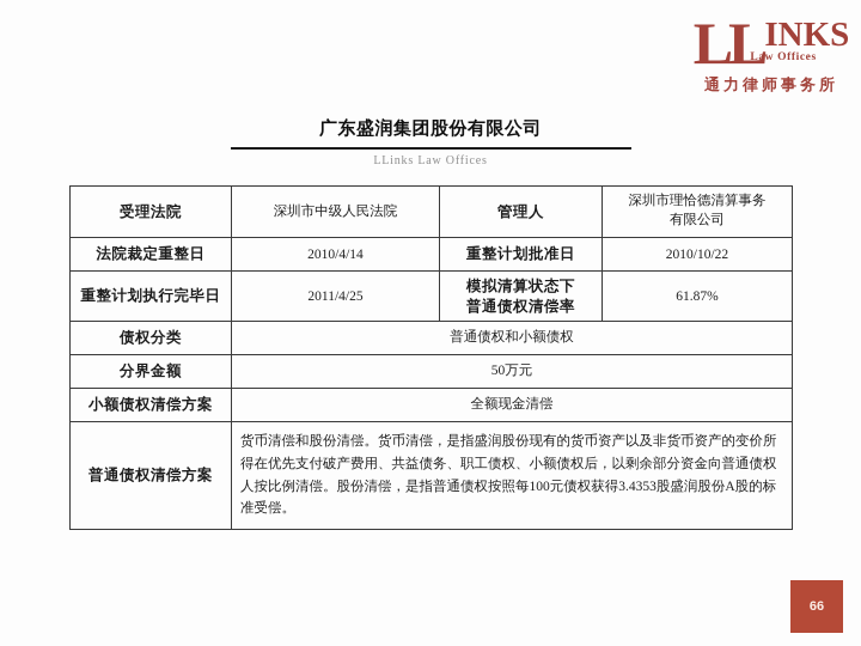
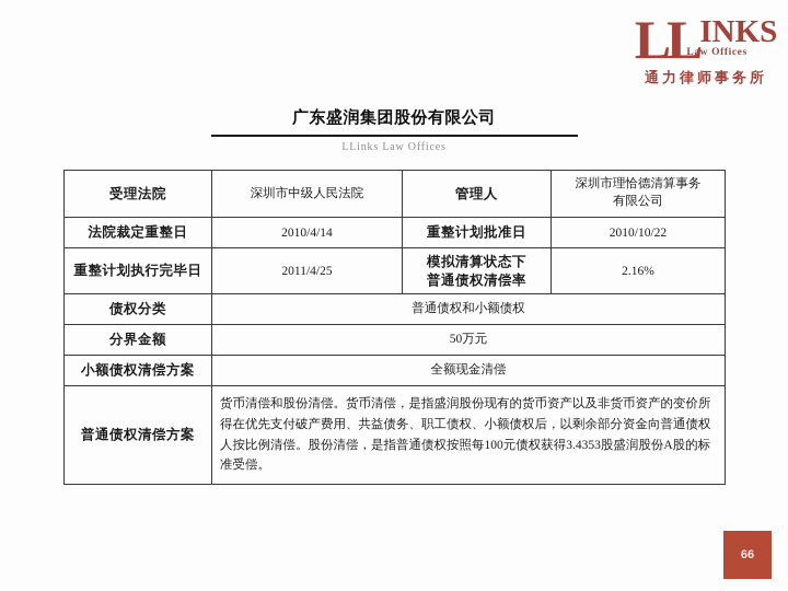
  LL
  INKS
  Law Offices
  通力律师事务所
  广东盛润集团股份有限公司
  LLinks Law Offices
  受理法院	深圳市中级人民法院	管理人	深圳市理恰德清算事务 有限公司
  法院裁定重整日	2010/4/14	重整计划批准日	2010/10/22
- 重整计划执行完毕日	2011/4/25	模拟清算状态下 普通债权清偿率	61.87%
+ 重整计划执行完毕日	2011/4/25	模拟清算状态下 普通债权清偿率	2.16%
  债权分类	普通债权和小额债权
  分界金额	50万元
  小额债权清偿方案	全额现金清偿
  普通债权清偿方案	货币清偿和股份清偿。货币清偿，是指盛润股份现有的货币资产以及非货币资产的变价所得在优先支付破产费用、共益债务、职工债权、小额债权后，以剩余部分资金向普通债权人按比例清偿。股份清偿，是指普通债权按照每100元债权获得3.4353股盛润股份A股的标准受偿。
  66
